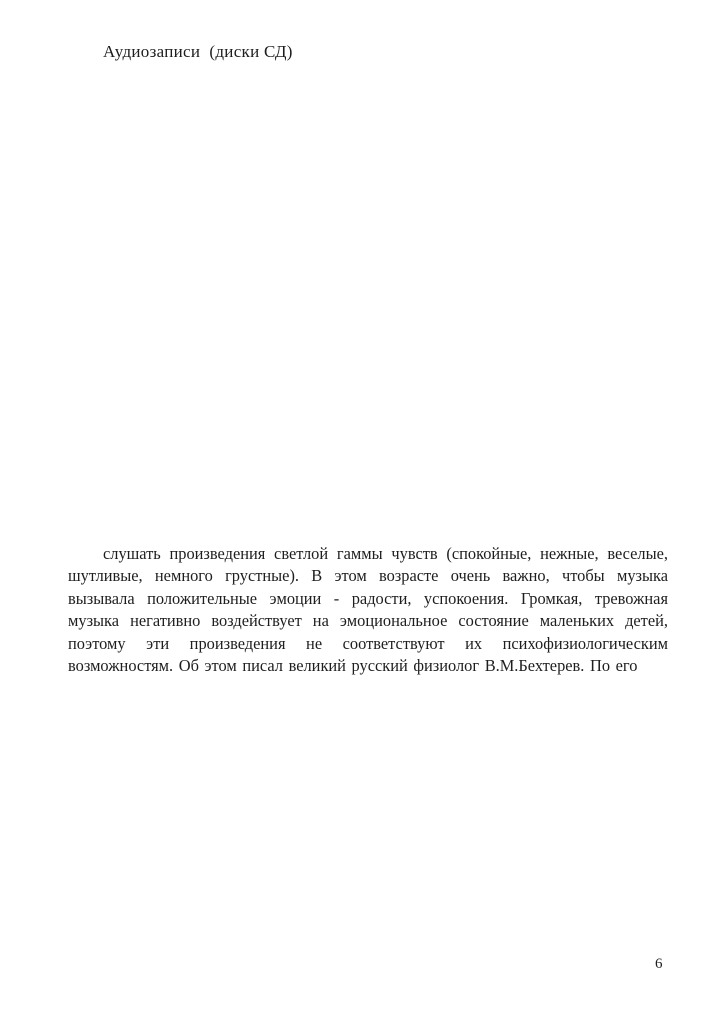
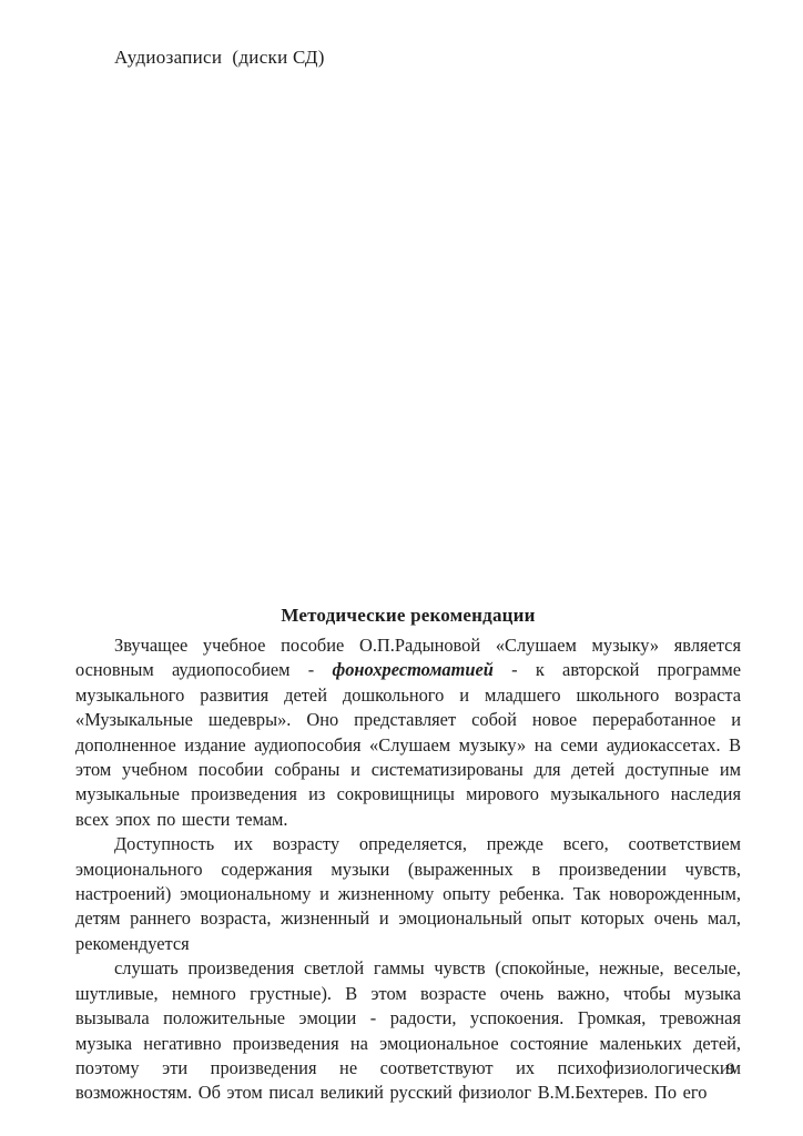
  Аудиозаписи (диски СД)
+ Методические рекомендации
+ Звучащее учебное пособие О.П.Радыновой «Слушаем музыку» является основным аудиопособием - фонохрестоматией - к авторской программе музыкального развития детей дошкольного и младшего школьного возраста «Музыкальные шедевры». Оно представляет собой новое переработанное и дополненное издание аудиопособия «Слушаем музыку» на семи аудиокассетах. В этом учебном пособии собраны и систематизированы для детей доступные им музыкальные произведения из сокровищницы мирового музыкального наследия всех эпох по шести темам.
+ Доступность их возрасту определяется, прежде всего, соответствием эмоционального содержания музыки (выраженных в произведении чувств, настроений) эмоциональному и жизненному опыту ребенка. Так новорожденным, детям раннего возраста, жизненный и эмоциональный опыт которых очень мал, рекомендуется
- слушать произведения светлой гаммы чувств (спокойные, нежные, веселые, шутливые, немного грустные). В этом возрасте очень важно, чтобы музыка вызывала положительные эмоции - радости, успокоения. Громкая, тревожная музыка негативно воздействует на эмоциональное состояние маленьких детей, поэтому эти произведения не соответствуют их психофизиологическим возможностям. Об этом писал великий русский физиолог В.М.Бехтерев. По его
+ слушать произведения светлой гаммы чувств (спокойные, нежные, веселые, шутливые, немного грустные). В этом возрасте очень важно, чтобы музыка вызывала положительные эмоции - радости, успокоения. Громкая, тревожная музыка негативно произведения на эмоциональное состояние маленьких детей, поэтому эти произведения не соответствуют их психофизиологическим возможностям. Об этом писал великий русский физиолог В.М.Бехтерев. По его
- 6
+ 9
